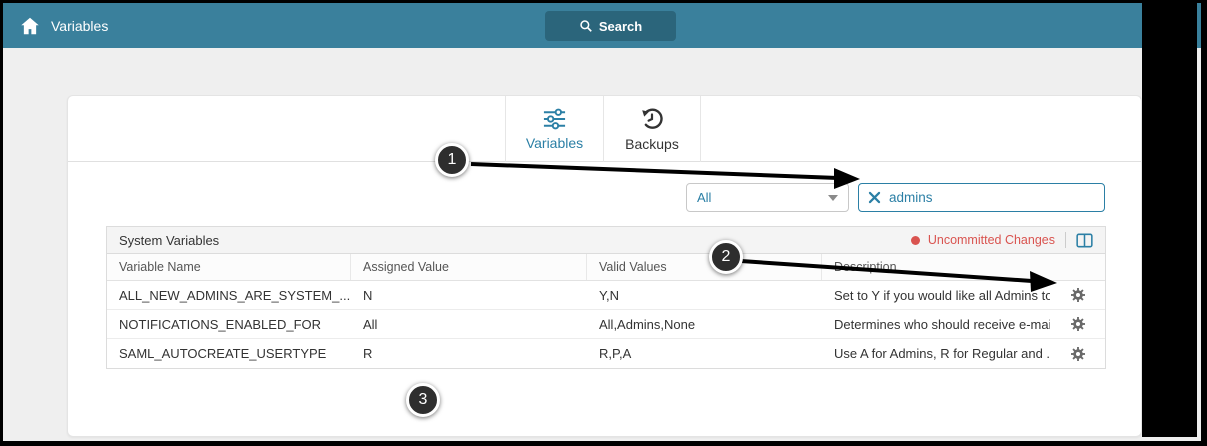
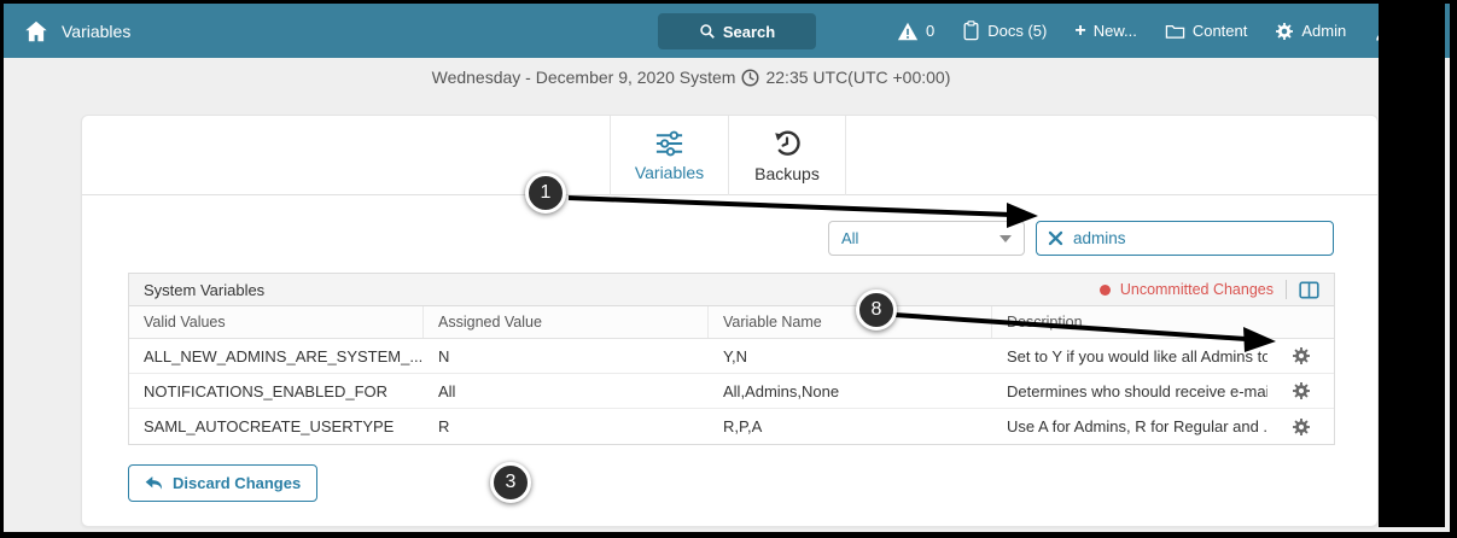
  Variables
  Search
+ 0
+ Docs (5)
+ +
+ New...
+ Content
+ Admin
+ Wednesday - December 9, 2020 System
+ 22:35 UTC(UTC +00:00)
  Variables
  Backups
  All
  admins
  System Variables
  Uncommitted Changes
- Variable Name
+ Valid Values
  Assigned Value
- Valid Values
+ Variable Name
  cription
  ALL_NEW_ADMINS_ARE_SYSTEM_...
  N
  Y,N
  Set to Y if you would like all Admins to
  NOTIFICATIONS_ENABLED_FOR
  All
  All,Admins,None
  Determines who should receive e-ma
  SAML_AUTOCREATE_USERTYPE
  R
  R,P,A
  Use A for Admins, R for Regular and .
+ Discard Changes
  1
- 2
+ 8
  3
